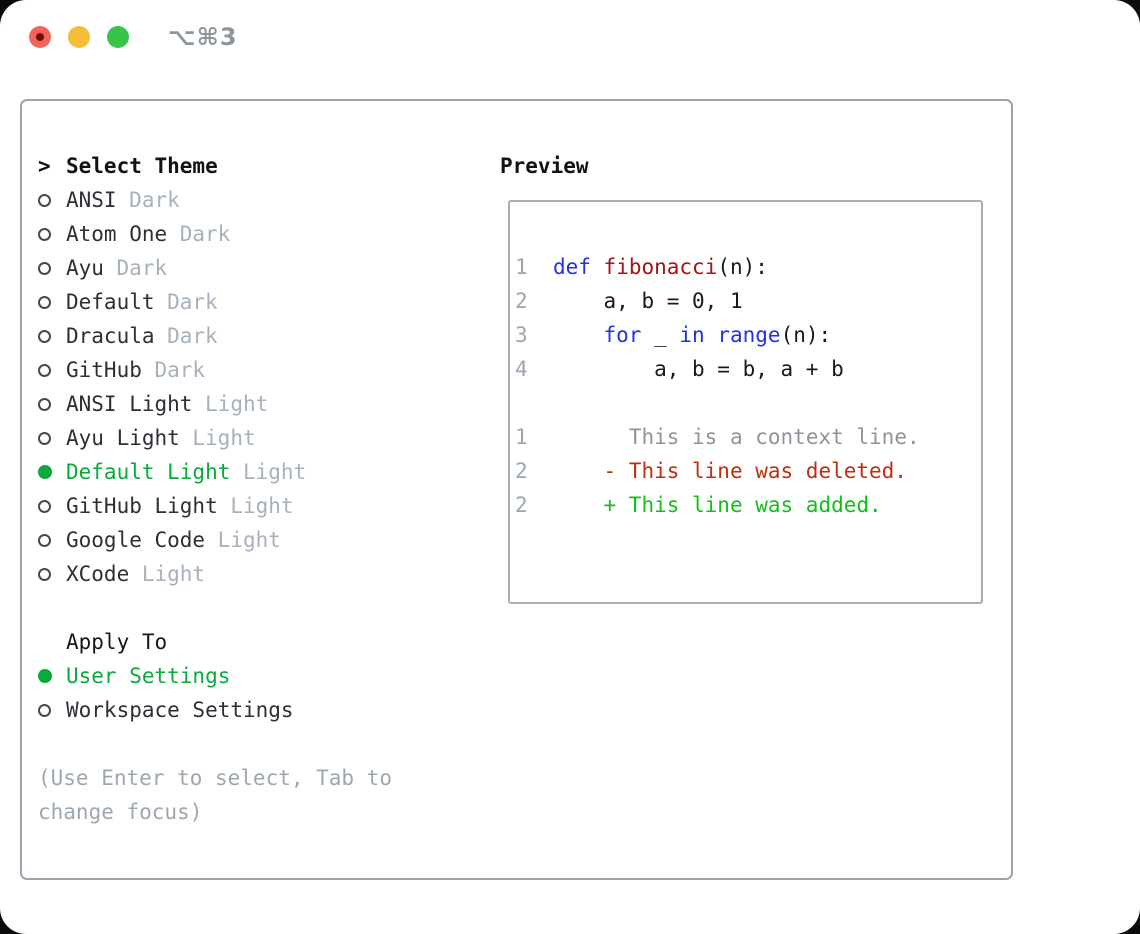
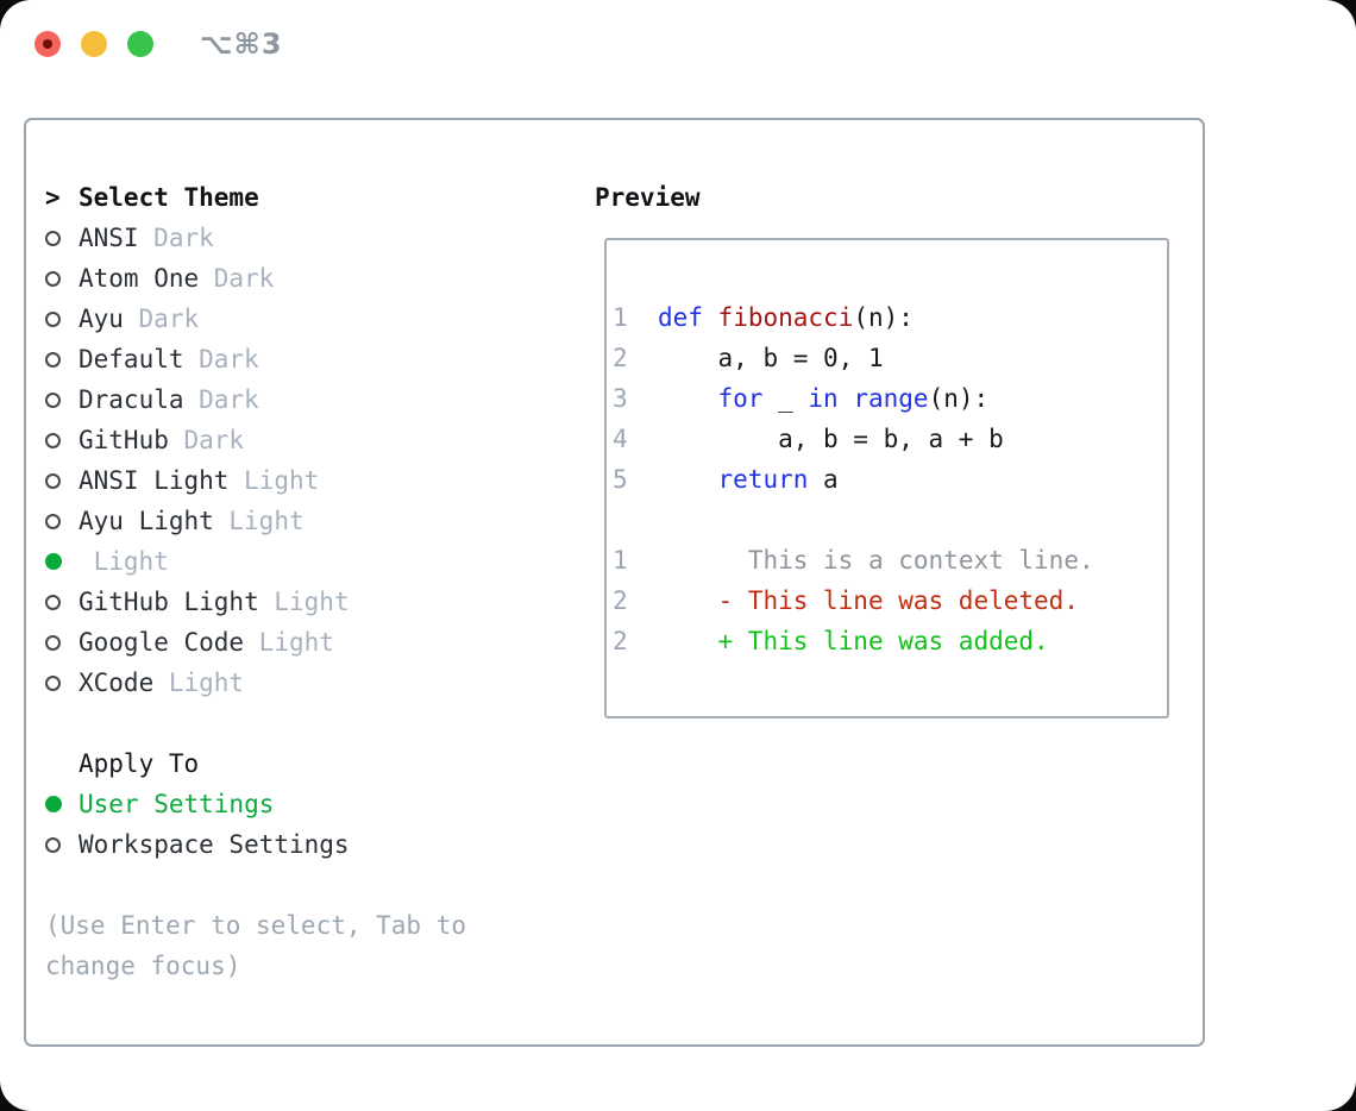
  ⌥⌘3
  >
  Select Theme
  ANSI
  Dark
  Atom One
  Dark
  Ayu
  Dark
  Default
  Dark
  Dracula
  Dark
  GitHub
  Dark
  ANSI Light
  Light
  Ayu Light
  Light
- Default Light
  Light
  GitHub Light
  Light
  Google Code
  Light
  XCode
  Light
  Apply To
  User Settings
  Workspace Settings
  (Use Enter to select, Tab to
  change focus)
  Preview
  1 def fibonacci(n):
  2 a, b = 0, 1
  3 for _ in range(n):
  4 a, b = b, a + b
+ 5 return a
  1 This is a context line.
  2 - This line was deleted.
  2 + This line was added.
